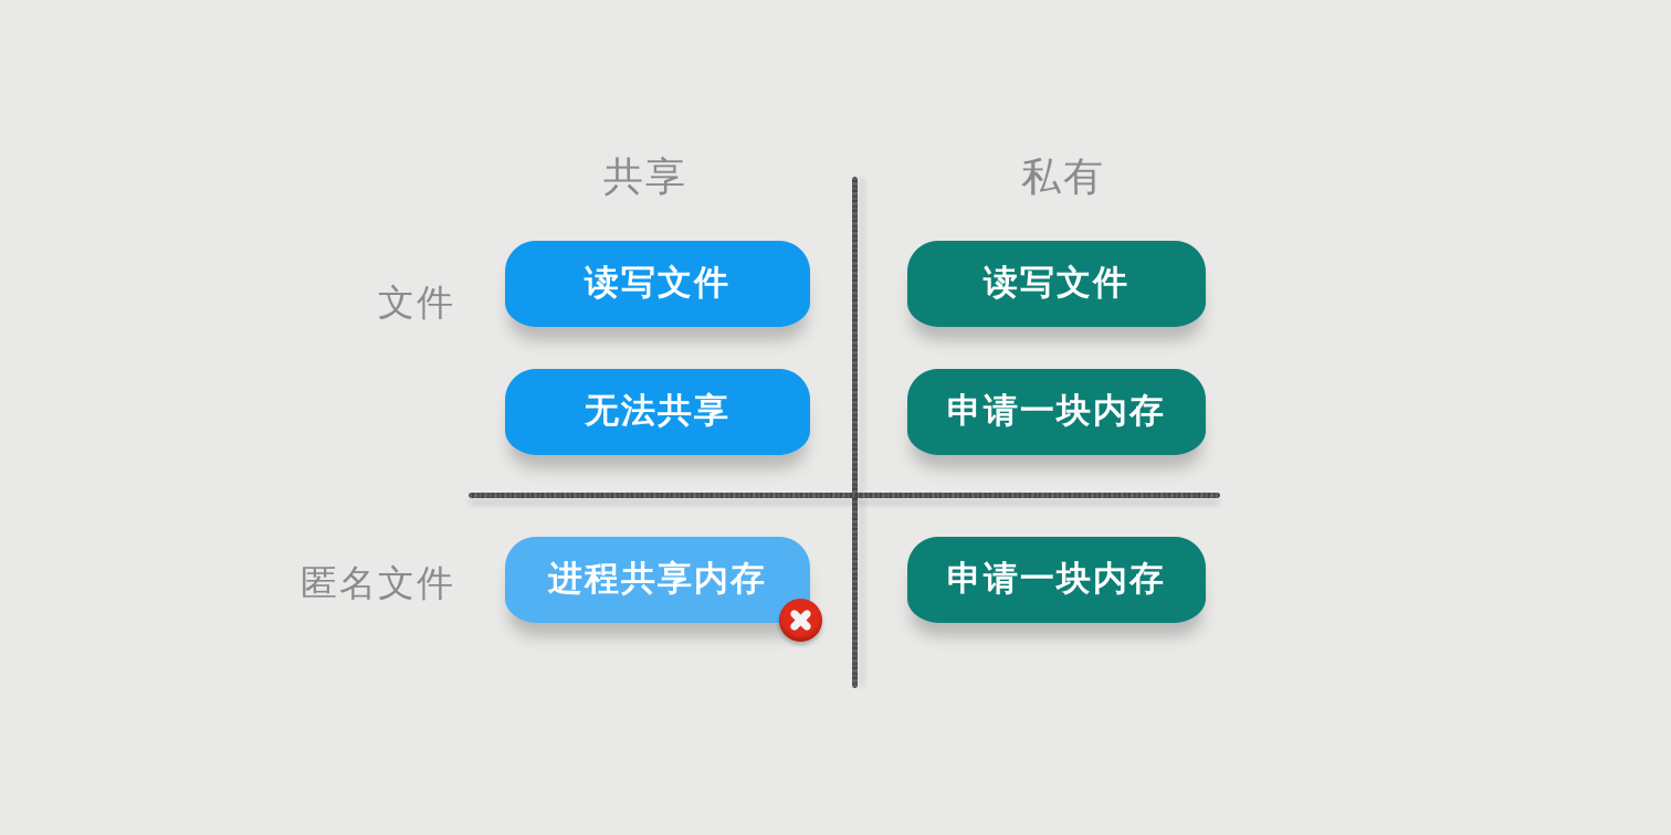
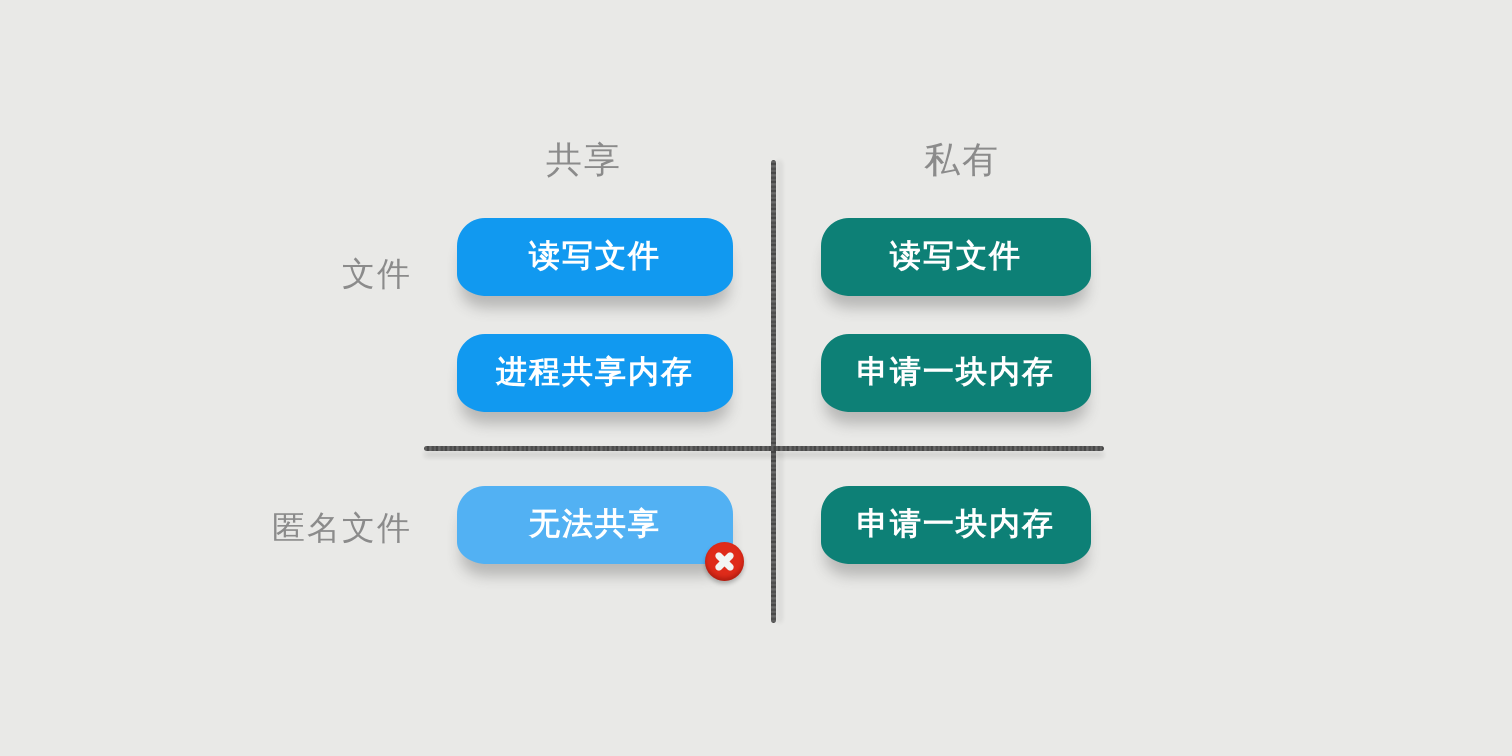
  共享
  私有
  文件
  匿名文件
  读写文件
- 无法共享
+ 进程共享内存
  读写文件
  申请一块内存
- 进程共享内存
+ 无法共享
  申请一块内存
